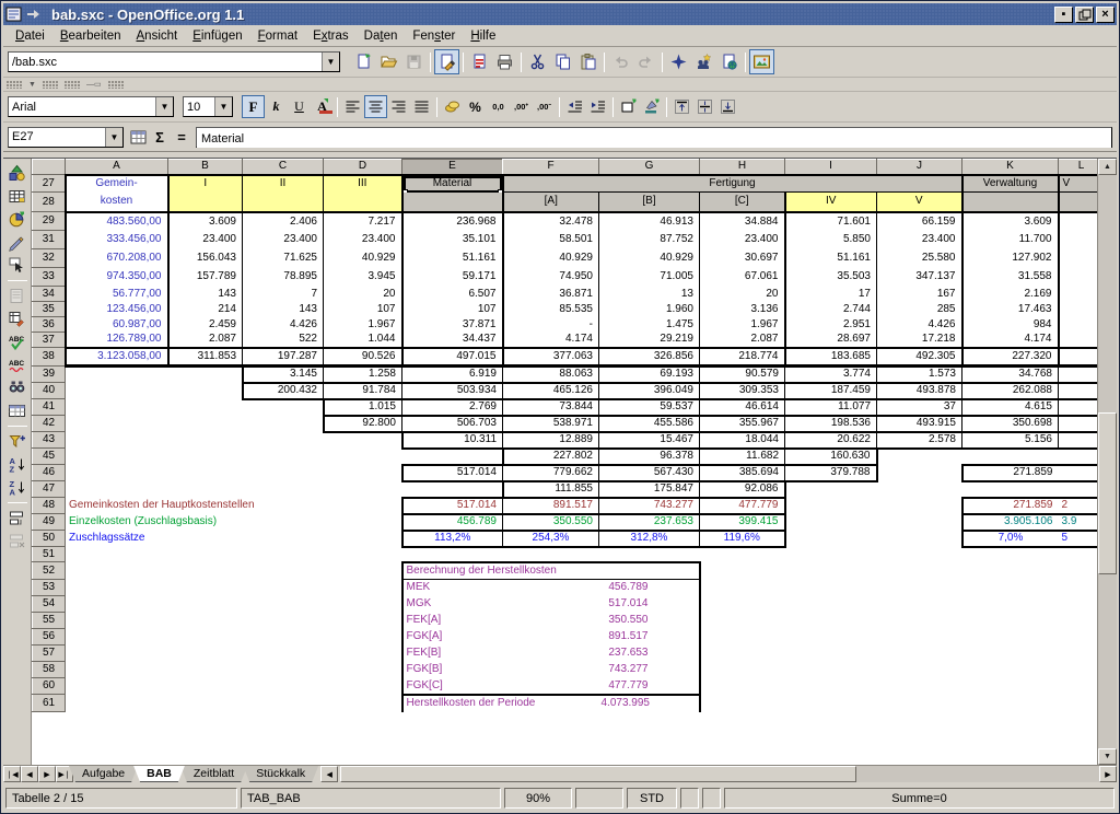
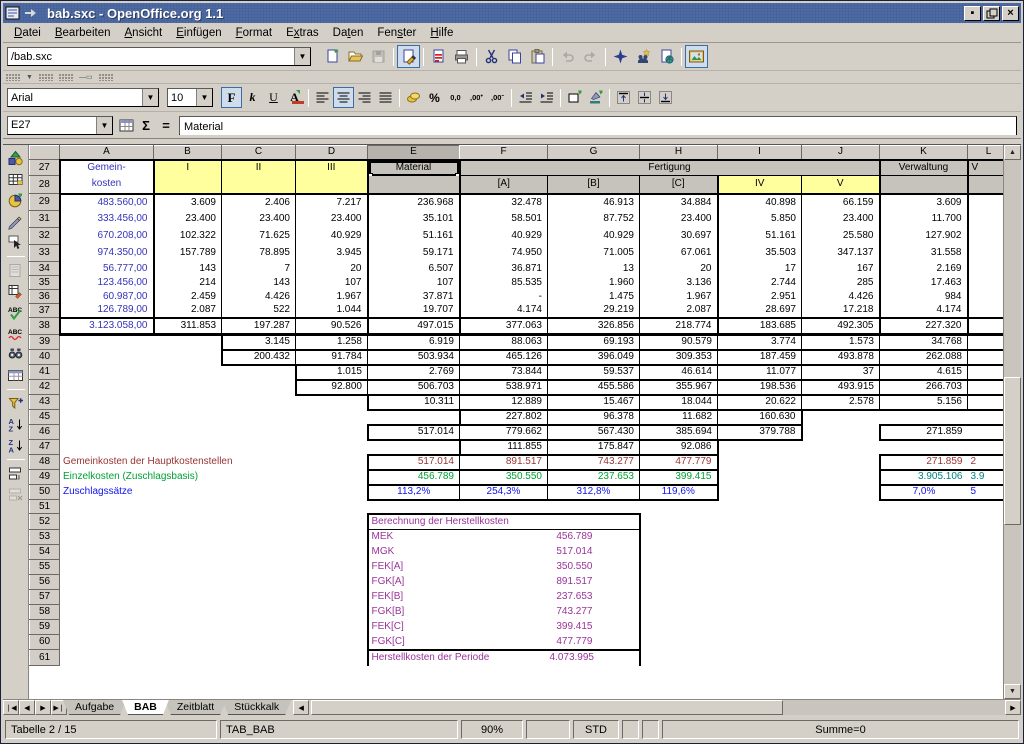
  bab.sxc - OpenOffice.org 1.1
  ▪
  ×
  Datei
  Bearbeiten
  Ansicht
  Einfügen
  Format
  Extras
  Daten
  Fenster
  Hilfe
  /bab.sxc
  ▼
  Arial
  ▼
  10
  ▼
  F
  k
  U
  A
  %
  0,0
  ,00⁺
  ,00⁻
  E27
  ▼
  Σ
  =
  Material
  A
  Z
  Z
  A
  	A	B	C	D	E	F	G	H	I	J	K	L
  27	Gemein-	I	II	III	Material	Fertigung	Verwaltung	V
  28	kosten					[A]	[B]	[C]	IV	V
- 29	483.560,00	3.609	2.406	7.217	236.968	32.478	46.913	34.884	71.601	66.159	3.609
+ 29	483.560,00	3.609	2.406	7.217	236.968	32.478	46.913	34.884	40.898	66.159	3.609
  31	333.456,00	23.400	23.400	23.400	35.101	58.501	87.752	23.400	5.850	23.400	11.700
- 32	670.208,00	156.043	71.625	40.929	51.161	40.929	40.929	30.697	51.161	25.580	127.902
+ 32	670.208,00	102.322	71.625	40.929	51.161	40.929	40.929	30.697	51.161	25.580	127.902
  33	974.350,00	157.789	78.895	3.945	59.171	74.950	71.005	67.061	35.503	347.137	31.558
  34	56.777,00	143	7	20	6.507	36.871	13	20	17	167	2.169
  35	123.456,00	214	143	107	107	85.535	1.960	3.136	2.744	285	17.463
  36	60.987,00	2.459	4.426	1.967	37.871	-	1.475	1.967	2.951	4.426	984
- 37	126.789,00	2.087	522	1.044	34.437	4.174	29.219	2.087	28.697	17.218	4.174
+ 37	126.789,00	2.087	522	1.044	19.707	4.174	29.219	2.087	28.697	17.218	4.174
  38	3.123.058,00	311.853	197.287	90.526	497.015	377.063	326.856	218.774	183.685	492.305	227.320
  39			3.145	1.258	6.919	88.063	69.193	90.579	3.774	1.573	34.768
  40			200.432	91.784	503.934	465.126	396.049	309.353	187.459	493.878	262.088
  41				1.015	2.769	73.844	59.537	46.614	11.077	37	4.615
- 42				92.800	506.703	538.971	455.586	355.967	198.536	493.915	350.698
+ 42				92.800	506.703	538.971	455.586	355.967	198.536	493.915	266.703
  43					10.311	12.889	15.467	18.044	20.622	2.578	5.156
  45						227.802	96.378	11.682	160.630
  46					517.014	779.662	567.430	385.694	379.788		271.859
  47						111.855	175.847	92.086
  48	Gemeinkosten der Hauptkostenstellen	517.014	891.517	743.277	477.779			271.859	2
  49	Einzelkosten (Zuschlagsbasis)	456.789	350.550	237.653	399.415			3.905.106	3.9
  50	Zuschlagssätze	113,2%	254,3%	312,8%	119,6%			7,0%	5
  51
  52					Berechnung der Herstellkosten
  53					MEK	456.789
  54					MGK	517.014
  55					FEK[A]	350.550
  56					FGK[A]	891.517
  57					FEK[B]	237.653
  58					FGK[B]	743.277
+ 59					FEK[C]	399.415
  60					FGK[C]	477.779
  61					Herstellkosten der Periode	4.073.995
  Aufgabe
  BAB
  Zeitblatt
  Stückkalk
  Tabelle 2 / 15
  TAB_BAB
  90%
  STD
  Summe=0
